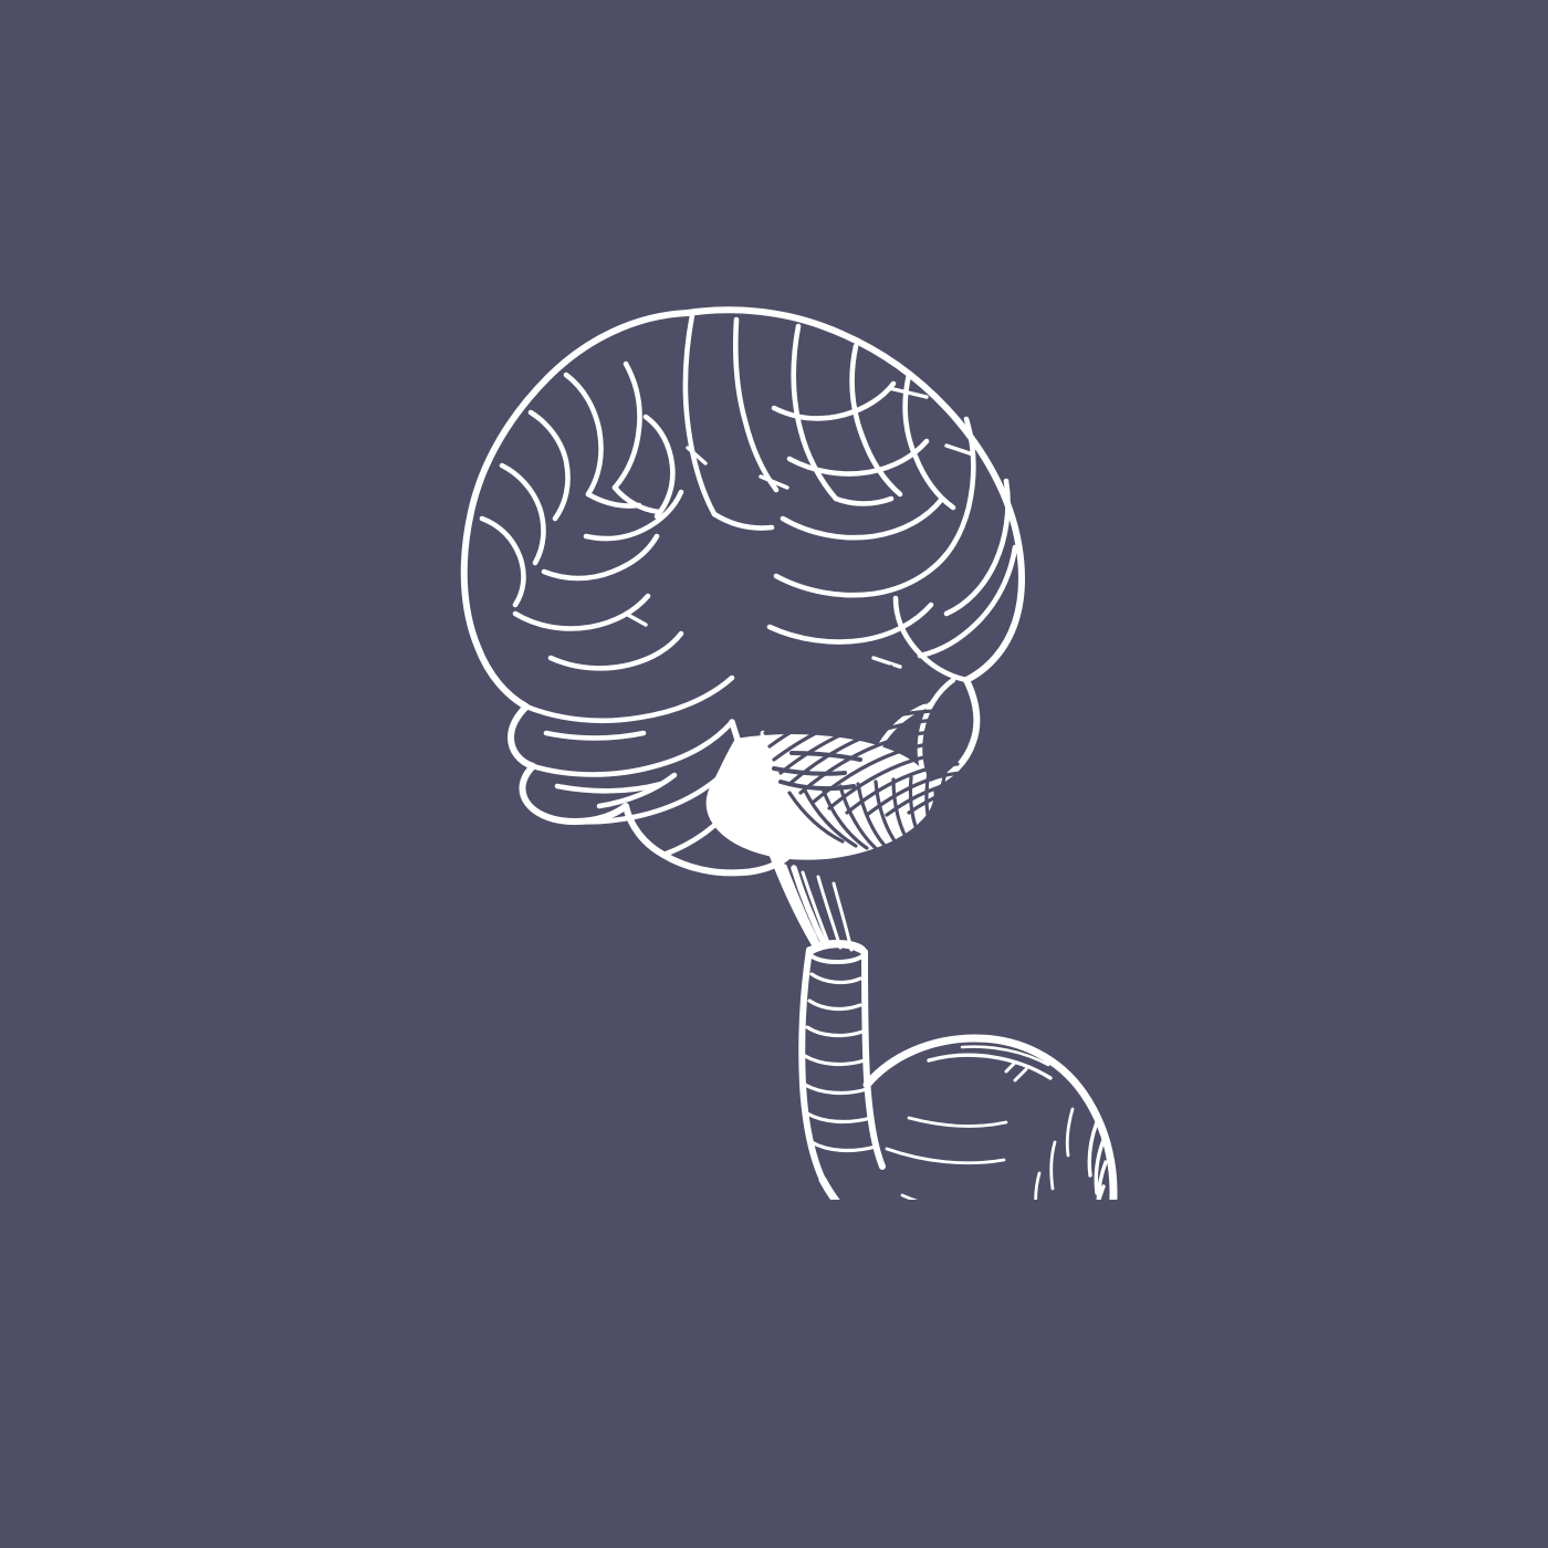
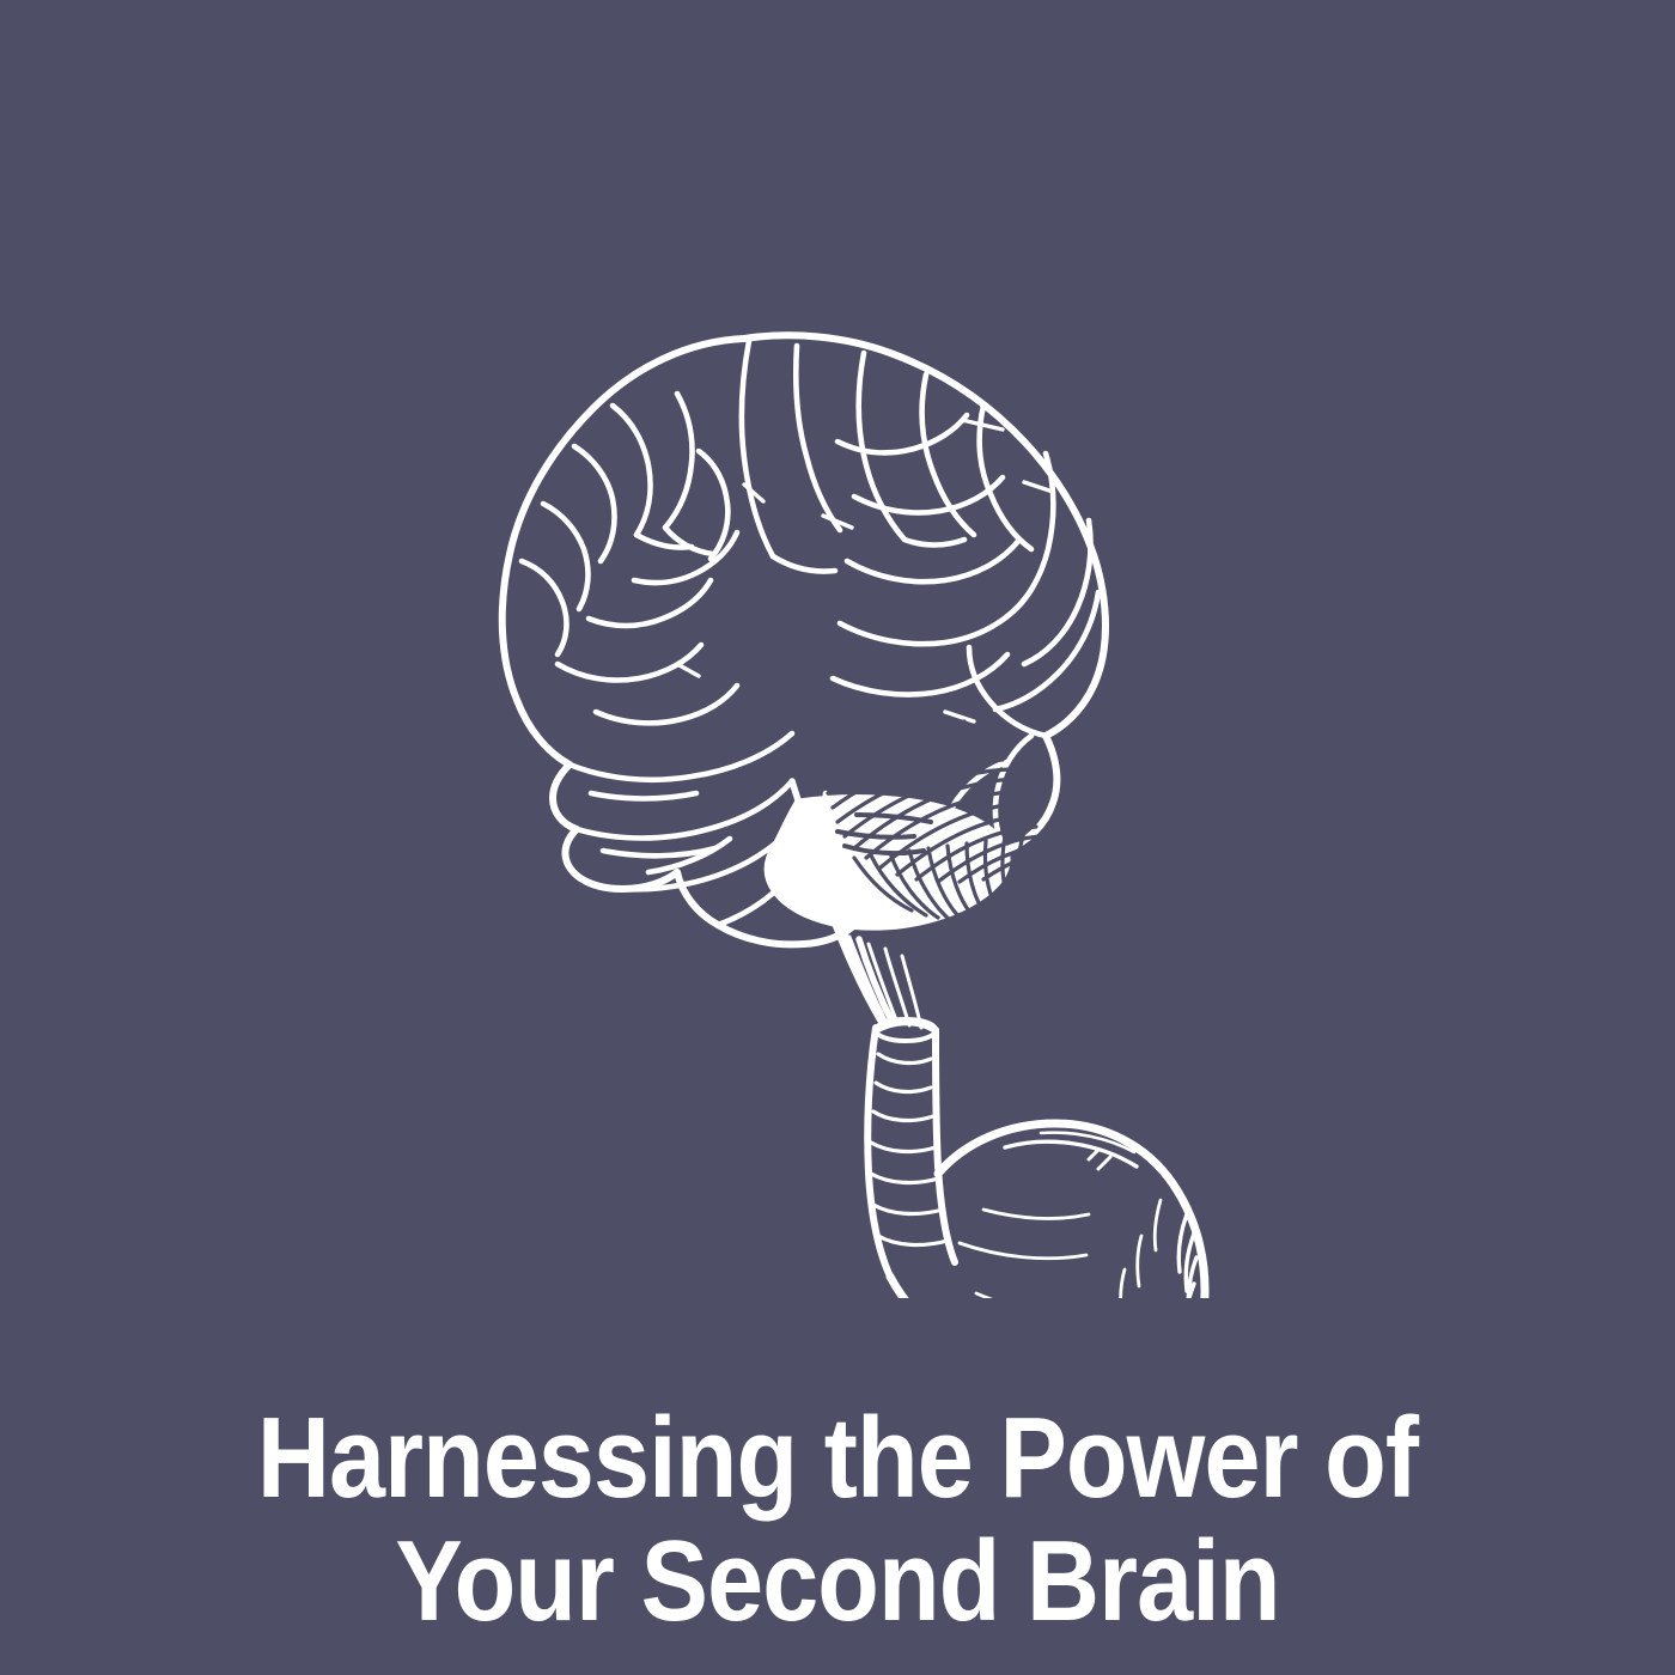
+ Harnessing the Power of
+ Your Second Brain
